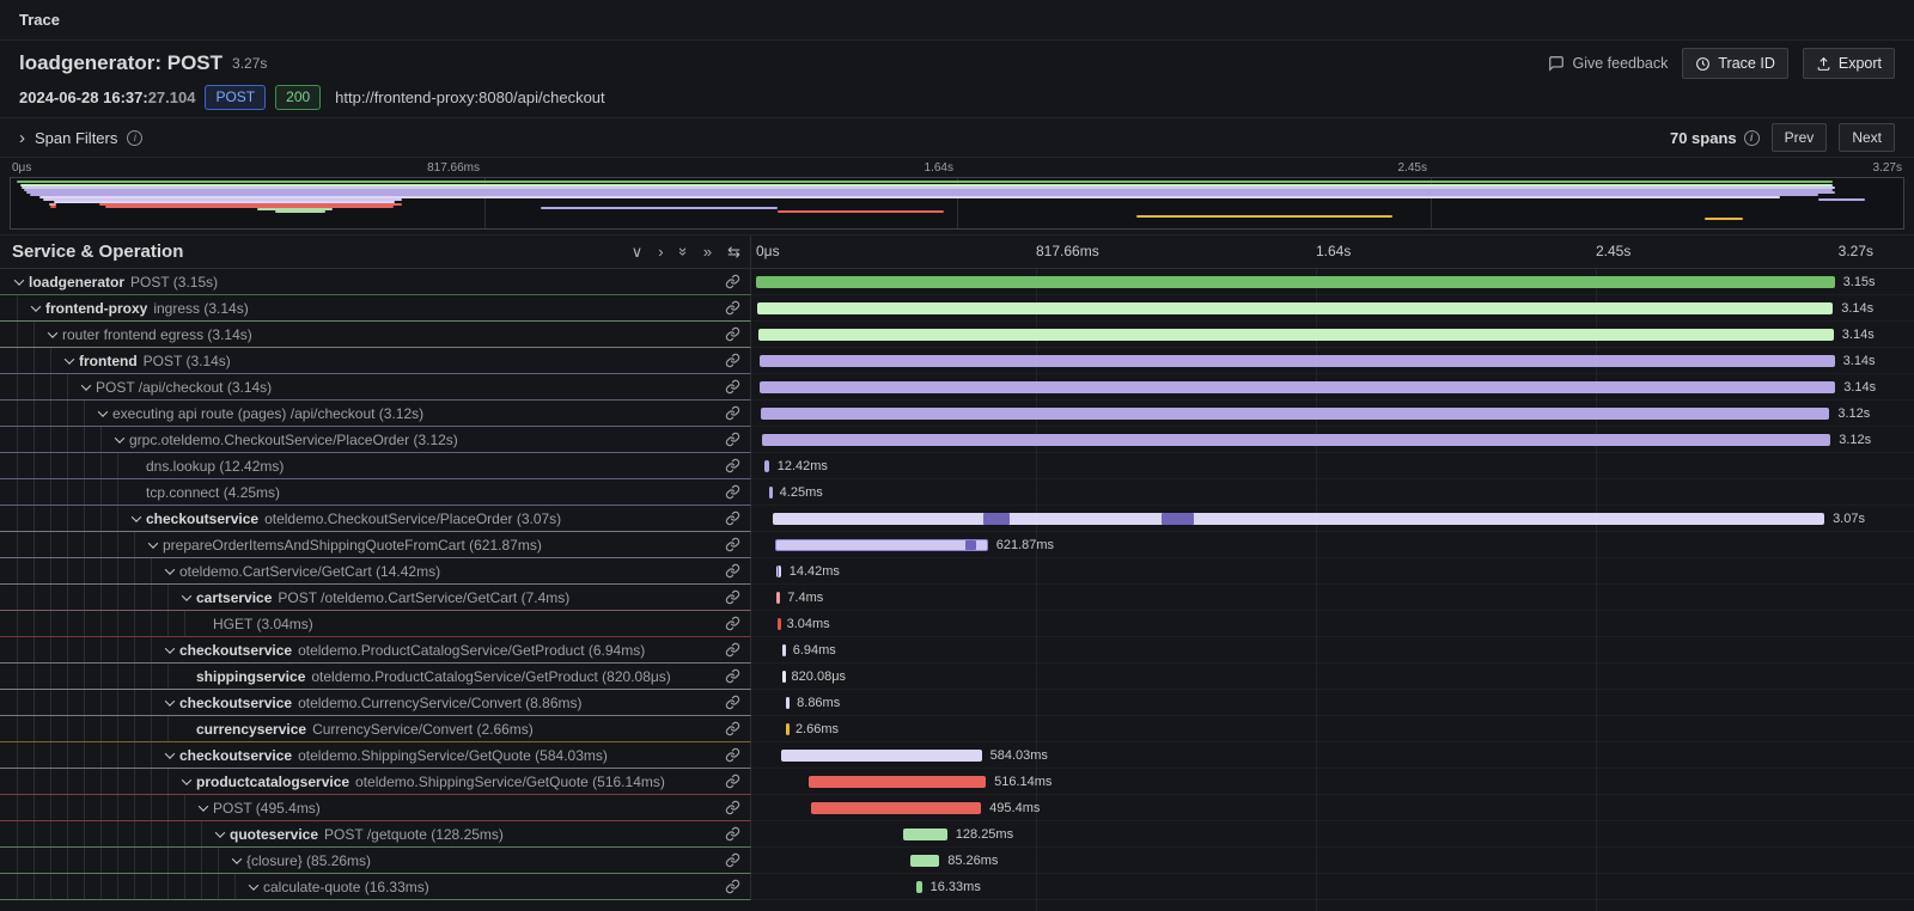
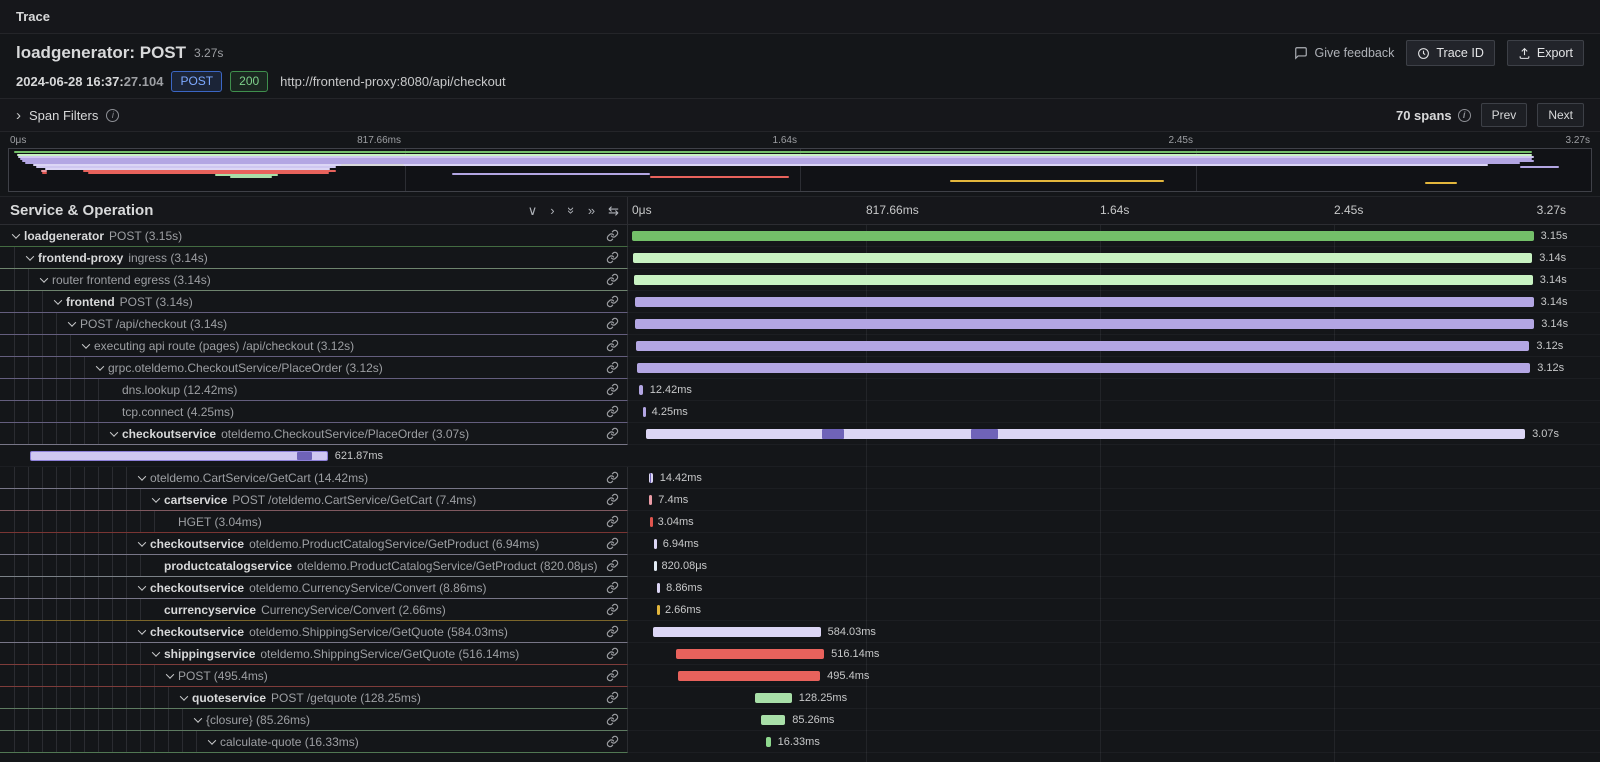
  Trace
  loadgenerator: POST
  3.27s
  Give feedback
  Trace ID
  Export
  2024-06-28 16:37:27.104
  POST
  200
  http://frontend-proxy:8080/api/checkout
  ›
  Span Filters
  i
  70 spans
  i
  Prev
  Next
  0μs
  817.66ms
  1.64s
  2.45s
  3.27s
  Service & Operation
  ∨
  ›
  »
  ⇆
  0μs
  817.66ms
  1.64s
  2.45s
  3.27s
  loadgenerator
  POST (3.15s)
  3.15s
  frontend-proxy
  ingress (3.14s)
  3.14s
  router frontend egress (3.14s)
  3.14s
  frontend
  POST (3.14s)
  3.14s
  POST /api/checkout (3.14s)
  3.14s
  executing api route (pages) /api/checkout (3.12s)
  3.12s
  grpc.oteldemo.CheckoutService/PlaceOrder (3.12s)
  3.12s
  dns.lookup (12.42ms)
  12.42ms
  tcp.connect (4.25ms)
  4.25ms
  checkoutservice
  oteldemo.CheckoutService/PlaceOrder (3.07s)
  3.07s
- prepareOrderItemsAndShippingQuoteFromCart (621.87ms)
  621.87ms
  oteldemo.CartService/GetCart (14.42ms)
  14.42ms
  cartservice
  POST /oteldemo.CartService/GetCart (7.4ms)
  7.4ms
  HGET (3.04ms)
  3.04ms
  checkoutservice
  oteldemo.ProductCatalogService/GetProduct (6.94ms)
  6.94ms
- shippingservice
+ productcatalogservice
  oteldemo.ProductCatalogService/GetProduct (820.08μs)
  820.08μs
  checkoutservice
  oteldemo.CurrencyService/Convert (8.86ms)
  8.86ms
  currencyservice
  CurrencyService/Convert (2.66ms)
  2.66ms
  checkoutservice
  oteldemo.ShippingService/GetQuote (584.03ms)
  584.03ms
- productcatalogservice
+ shippingservice
  oteldemo.ShippingService/GetQuote (516.14ms)
  516.14ms
  POST (495.4ms)
  495.4ms
  quoteservice
  POST /getquote (128.25ms)
  128.25ms
  {closure} (85.26ms)
  85.26ms
  calculate-quote (16.33ms)
  16.33ms
